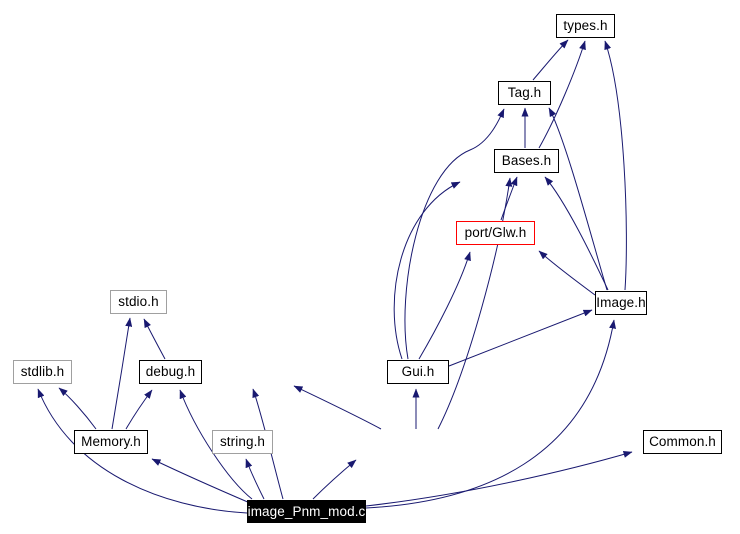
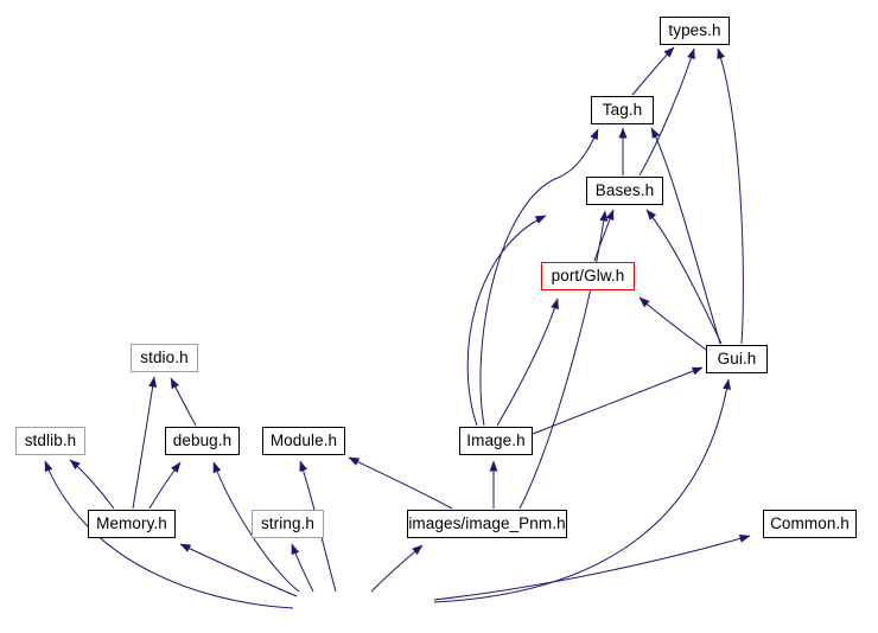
  types.h
  Tag.h
  Bases.h
  port/Glw.h
- Image.h
+ Gui.h
  stdio.h
  stdlib.h
  debug.h
+ Module.h
- Gui.h
+ Image.h
  Memory.h
  string.h
+ images/image_Pnm.h
  Common.h
- image_Pnm_mod.c
